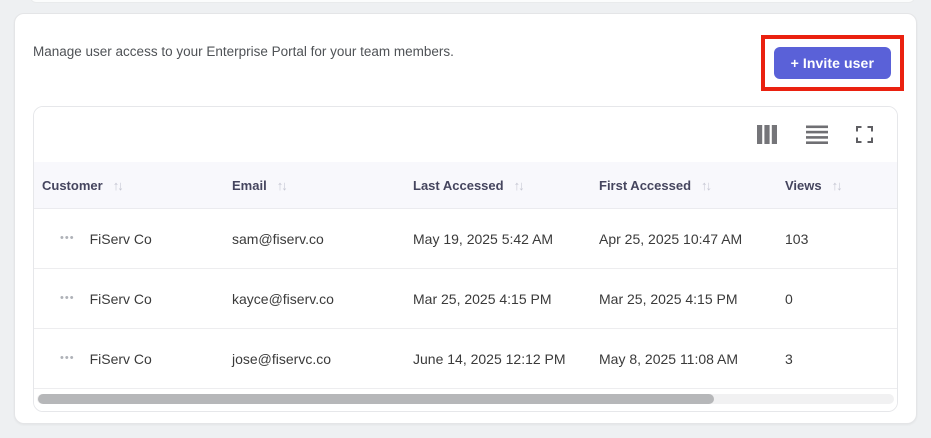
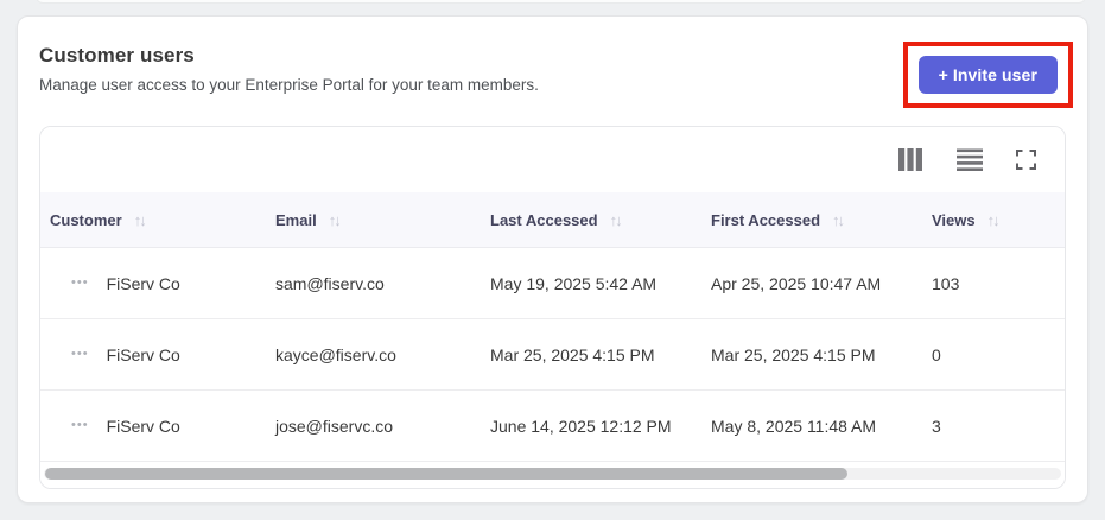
+ Customer users
  Manage user access to your Enterprise Portal for your team members.
  + Invite user
  Customer
  ↑↓
  Email
  ↑↓
  Last Accessed
  ↑↓
  First Accessed
  ↑↓
  Views
  ↑↓
  •••
  FiServ Co
  sam@fiserv.co
  May 19, 2025 5:42 AM
  Apr 25, 2025 10:47 AM
  103
  •••
  FiServ Co
  kayce@fiserv.co
  Mar 25, 2025 4:15 PM
  Mar 25, 2025 4:15 PM
  0
  •••
  FiServ Co
  jose@fiservc.co
  June 14, 2025 12:12 PM
- May 8, 2025 11:08 AM
+ May 8, 2025 11:48 AM
  3
